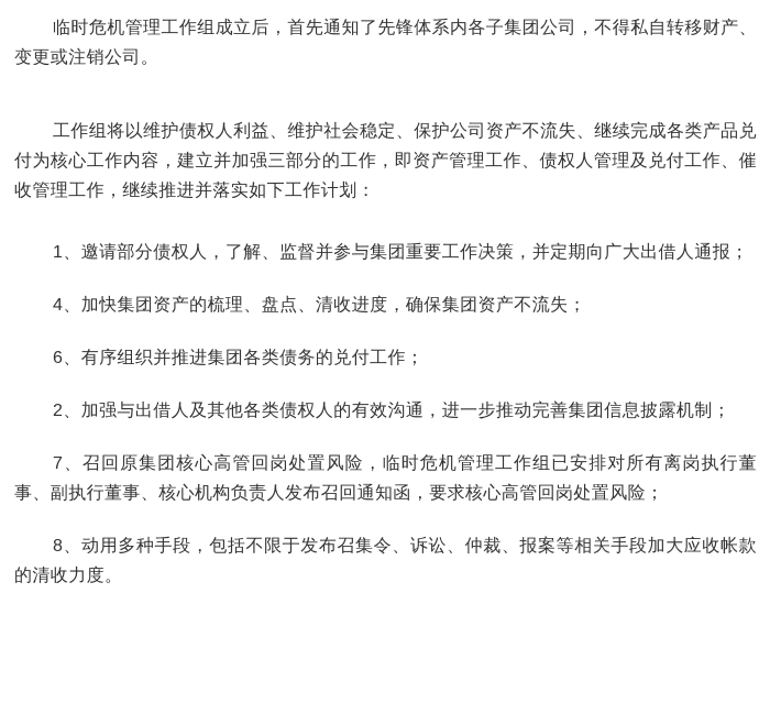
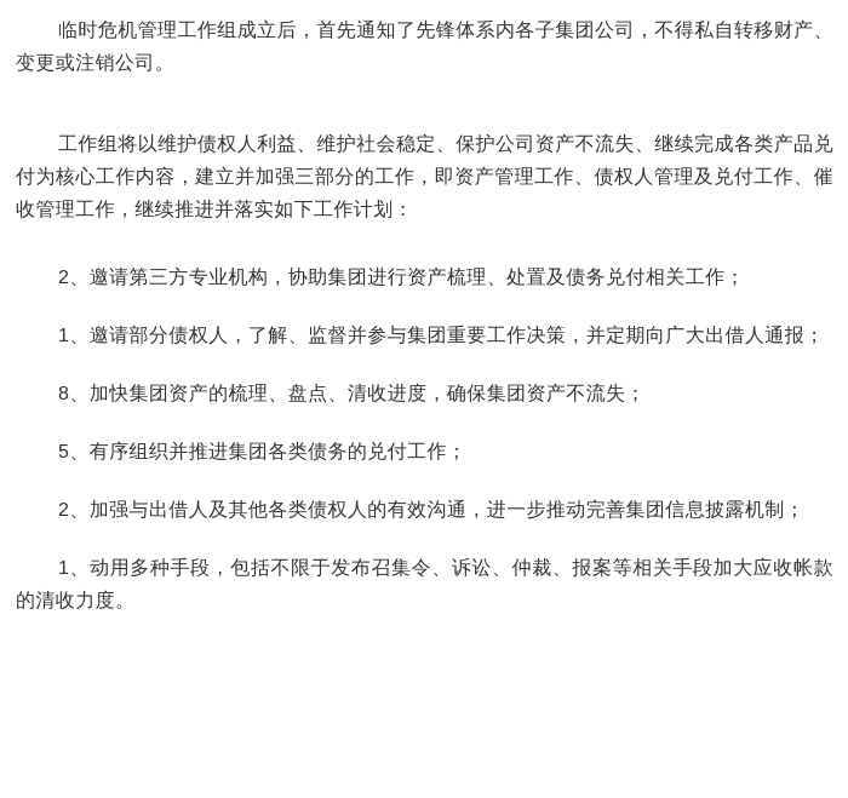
  临时危机管理工作组成立后，首先通知了先锋体系内各子集团公司，不得私自转移财产、变更或注销公司。
  工作组将以维护债权人利益、维护社会稳定、保护公司资产不流失、继续完成各类产品兑付为核心工作内容，建立并加强三部分的工作，即资产管理工作、债权人管理及兑付工作、催收管理工作，继续推进并落实如下工作计划：
+ 2、邀请第三方专业机构，协助集团进行资产梳理、处置及债务兑付相关工作；
  1、邀请部分债权人，了解、监督并参与集团重要工作决策，并定期向广大出借人通报；
- 4、加快集团资产的梳理、盘点、清收进度，确保集团资产不流失；
+ 8、加快集团资产的梳理、盘点、清收进度，确保集团资产不流失；
- 6、有序组织并推进集团各类债务的兑付工作；
+ 5、有序组织并推进集团各类债务的兑付工作；
  2、加强与出借人及其他各类债权人的有效沟通，进一步推动完善集团信息披露机制；
- 7、召回原集团核心高管回岗处置风险，临时危机管理工作组已安排对所有离岗执行董事、副执行董事、核心机构负责人发布召回通知函，要求核心高管回岗处置风险；
- 8、动用多种手段，包括不限于发布召集令、诉讼、仲裁、报案等相关手段加大应收帐款的清收力度。
+ 1、动用多种手段，包括不限于发布召集令、诉讼、仲裁、报案等相关手段加大应收帐款的清收力度。
